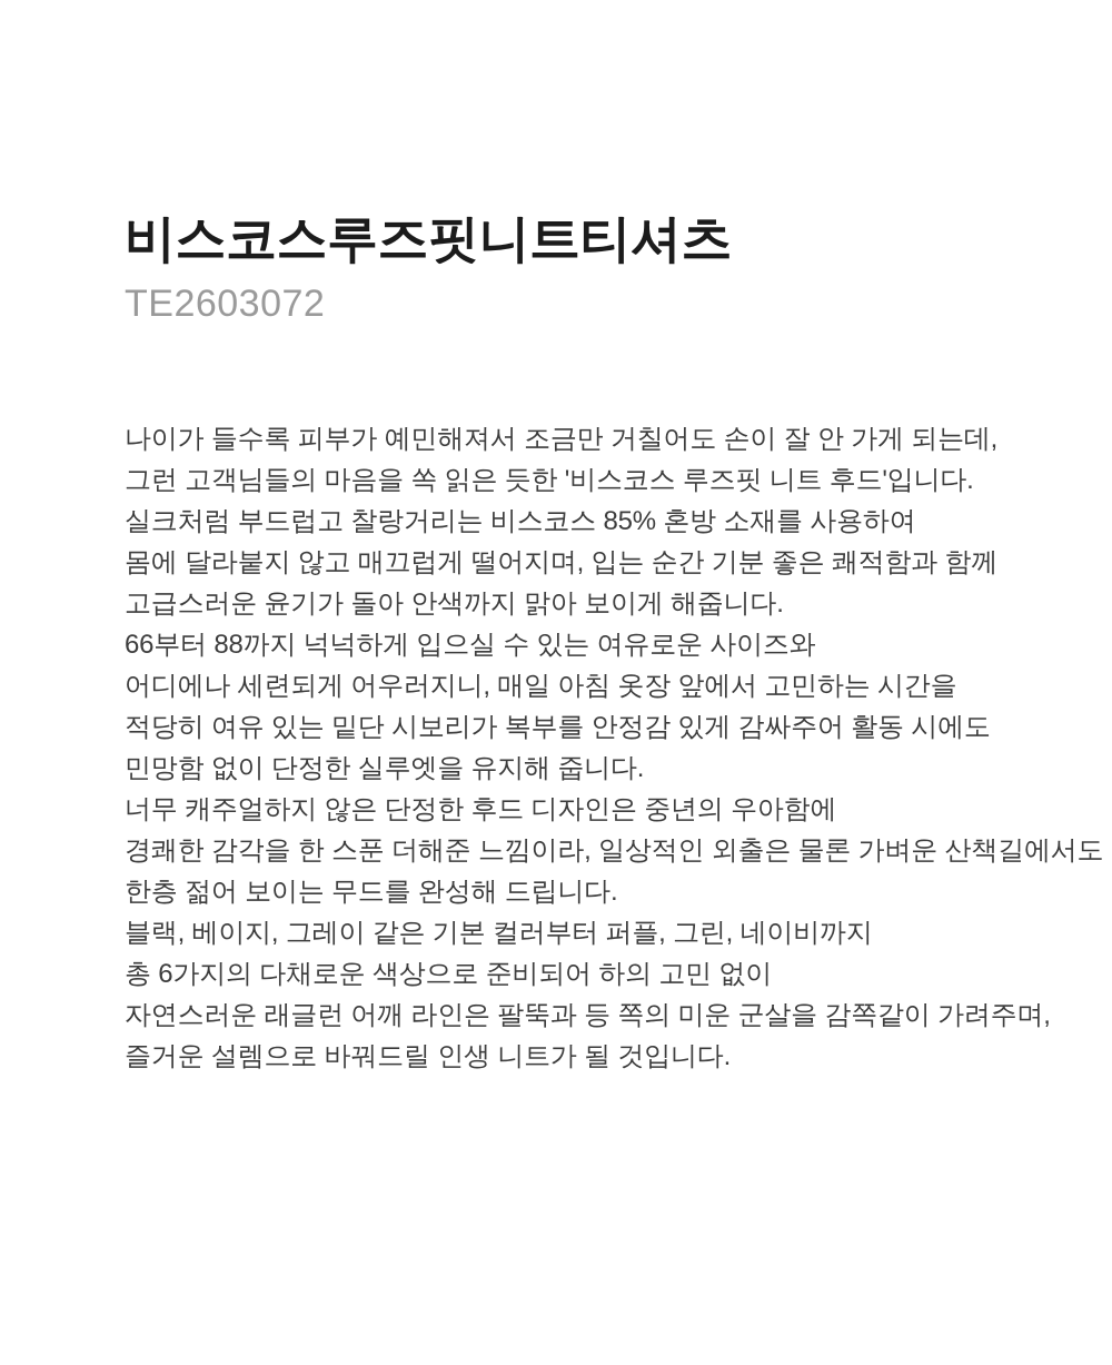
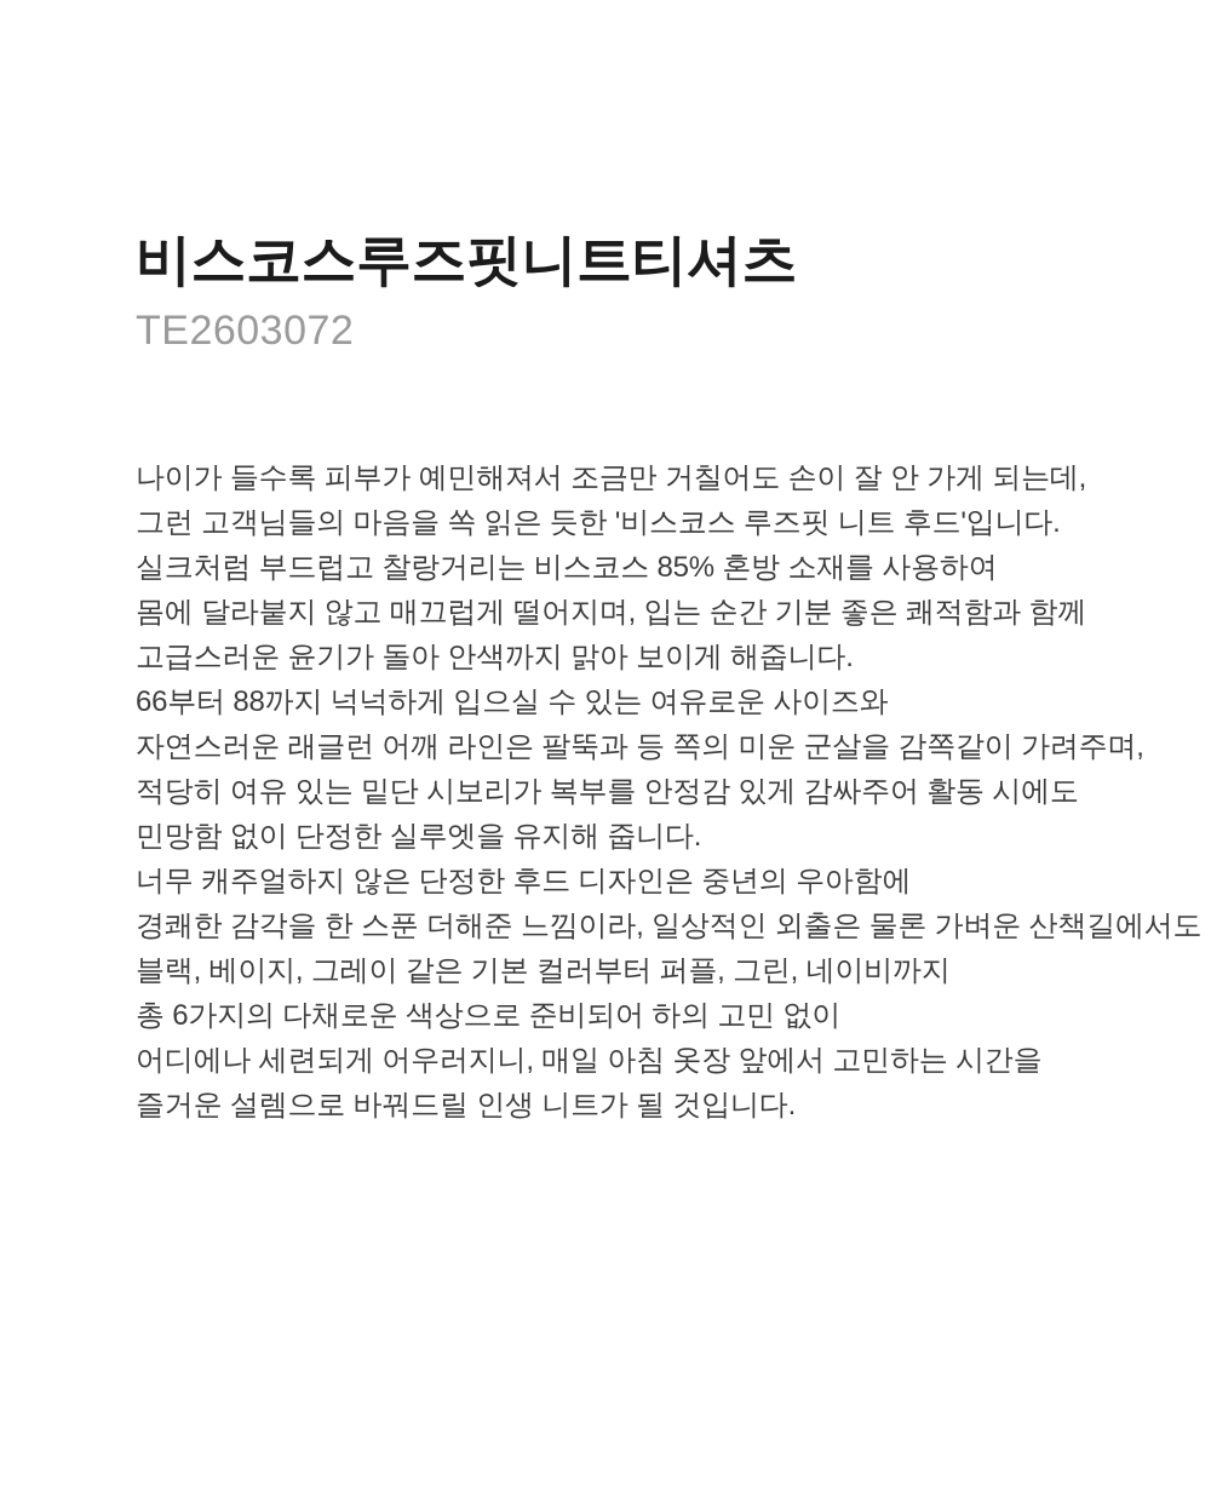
  비스코스루즈핏니트티셔츠
  TE2603072
  나이가 들수록 피부가 예민해져서 조금만 거칠어도 손이 잘 안 가게 되는데,
  그런 고객님들의 마음을 쏙 읽은 듯한 '비스코스 루즈핏 니트 후드'입니다.
  실크처럼 부드럽고 찰랑거리는 비스코스 85% 혼방 소재를 사용하여
  몸에 달라붙지 않고 매끄럽게 떨어지며, 입는 순간 기분 좋은 쾌적함과 함께
  고급스러운 윤기가 돌아 안색까지 맑아 보이게 해줍니다.
  66부터 88까지 넉넉하게 입으실 수 있는 여유로운 사이즈와
- 어디에나 세련되게 어우러지니, 매일 아침 옷장 앞에서 고민하는 시간을
+ 자연스러운 래글런 어깨 라인은 팔뚝과 등 쪽의 미운 군살을 감쪽같이 가려주며,
  적당히 여유 있는 밑단 시보리가 복부를 안정감 있게 감싸주어 활동 시에도
  민망함 없이 단정한 실루엣을 유지해 줍니다.
  너무 캐주얼하지 않은 단정한 후드 디자인은 중년의 우아함에
  경쾌한 감각을 한 스푼 더해준 느낌이라, 일상적인 외출은 물론 가벼운 산책길에서도
- 한층 젊어 보이는 무드를 완성해 드립니다.
  블랙, 베이지, 그레이 같은 기본 컬러부터 퍼플, 그린, 네이비까지
  총 6가지의 다채로운 색상으로 준비되어 하의 고민 없이
- 자연스러운 래글런 어깨 라인은 팔뚝과 등 쪽의 미운 군살을 감쪽같이 가려주며,
+ 어디에나 세련되게 어우러지니, 매일 아침 옷장 앞에서 고민하는 시간을
  즐거운 설렘으로 바꿔드릴 인생 니트가 될 것입니다.
